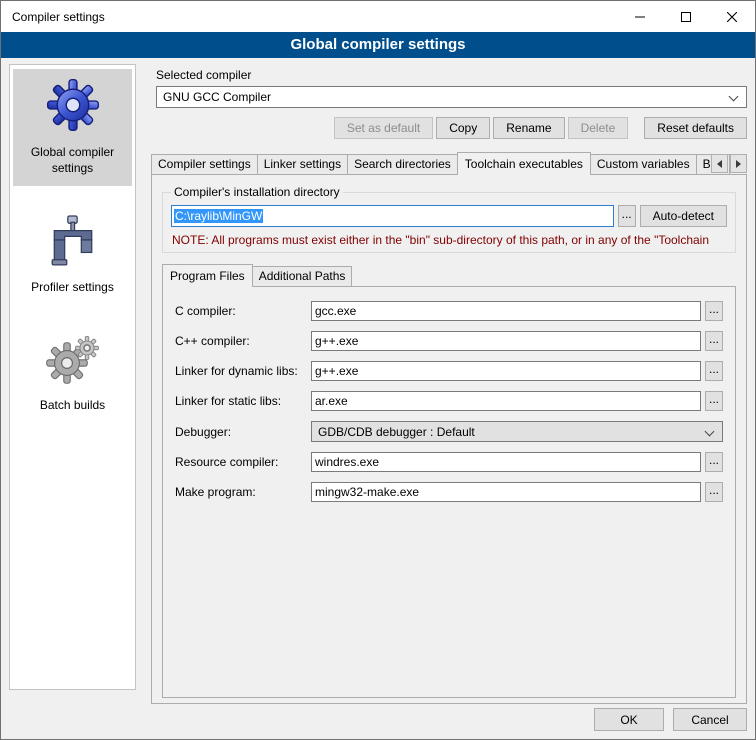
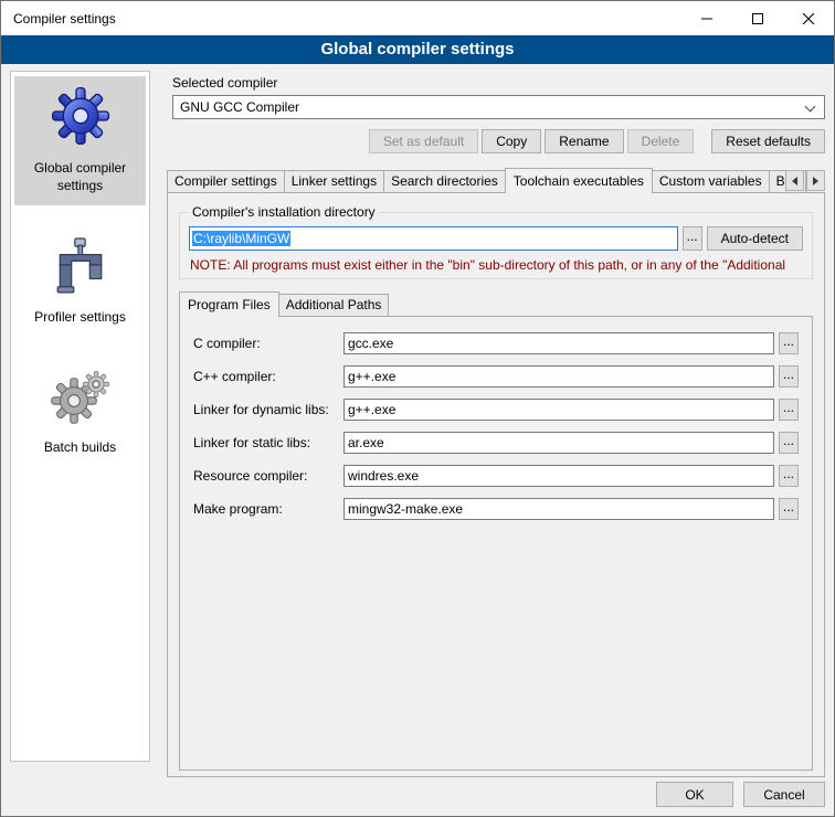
  Compiler settings
  Global compiler settings
  Global compiler settings
  Profiler settings
  Batch builds
  Selected compiler
  GNU GCC Compiler
  Set as default
  Copy
  Rename
  Delete
  Reset defaults
  Compiler settings
  Linker settings
  Search directories
  Toolchain executables
  Custom variables
  Compiler's installation directory
  C:\raylib\MinGW
  ...
  Auto-detect
- NOTE: All programs must exist either in the "bin" sub-directory of this path, or in any of the "Toolchain
+ NOTE: All programs must exist either in the "bin" sub-directory of this path, or in any of the "Additional
  Program Files
  Additional Paths
  C compiler:
  gcc.exe
  ...
  C++ compiler:
  g++.exe
  ...
  Linker for dynamic libs:
  g++.exe
  ...
  Linker for static libs:
  ar.exe
  ...
- Debugger:
- GDB/CDB debugger : Default
  Resource compiler:
  windres.exe
  ...
  Make program:
  mingw32-make.exe
  ...
  OK
  Cancel
